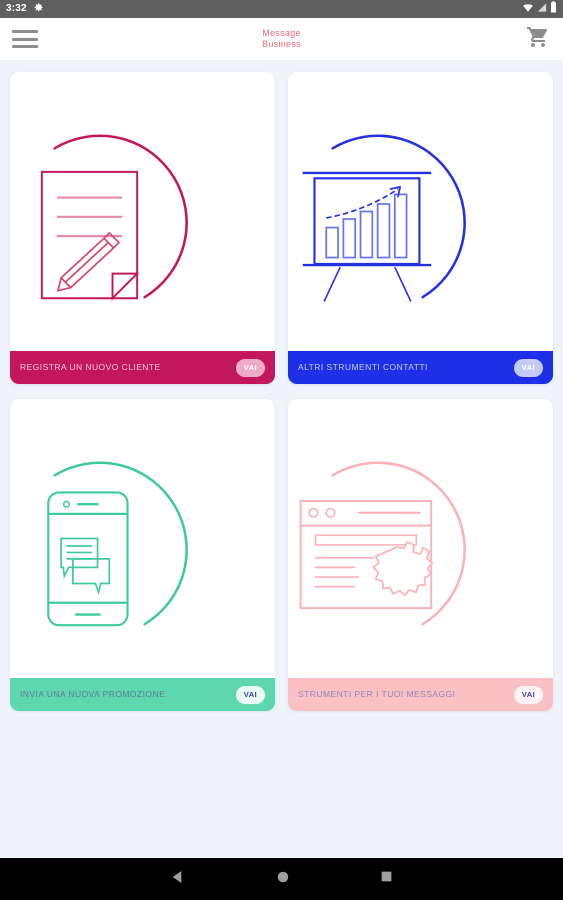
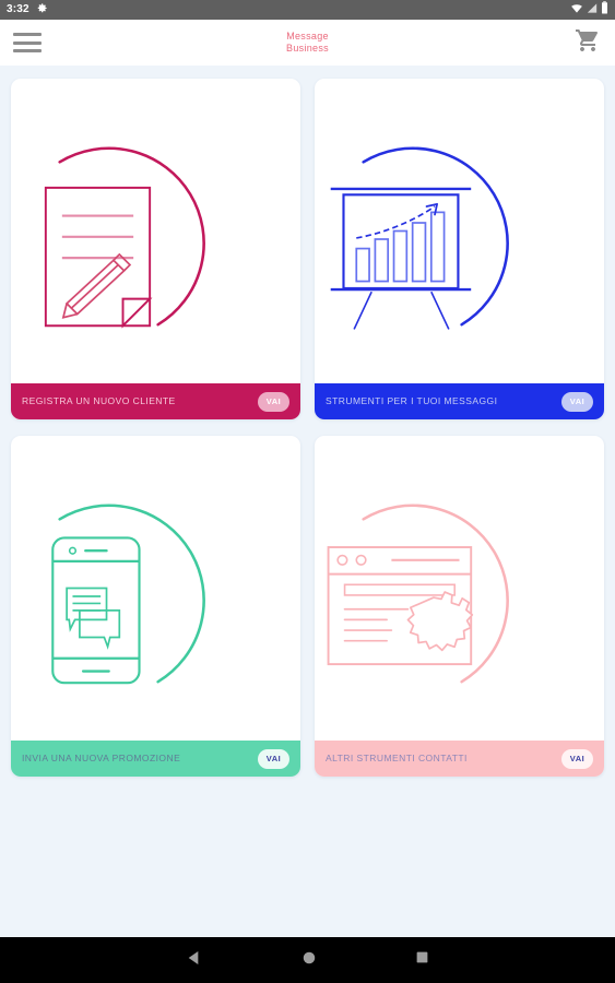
  3:32
  Message
  Business
  REGISTRA UN NUOVO CLIENTE
  VAI
- ALTRI STRUMENTI CONTATTI
+ STRUMENTI PER I TUOI MESSAGGI
  VAI
  INVIA UNA NUOVA PROMOZIONE
  VAI
- STRUMENTI PER I TUOI MESSAGGI
+ ALTRI STRUMENTI CONTATTI
  VAI
